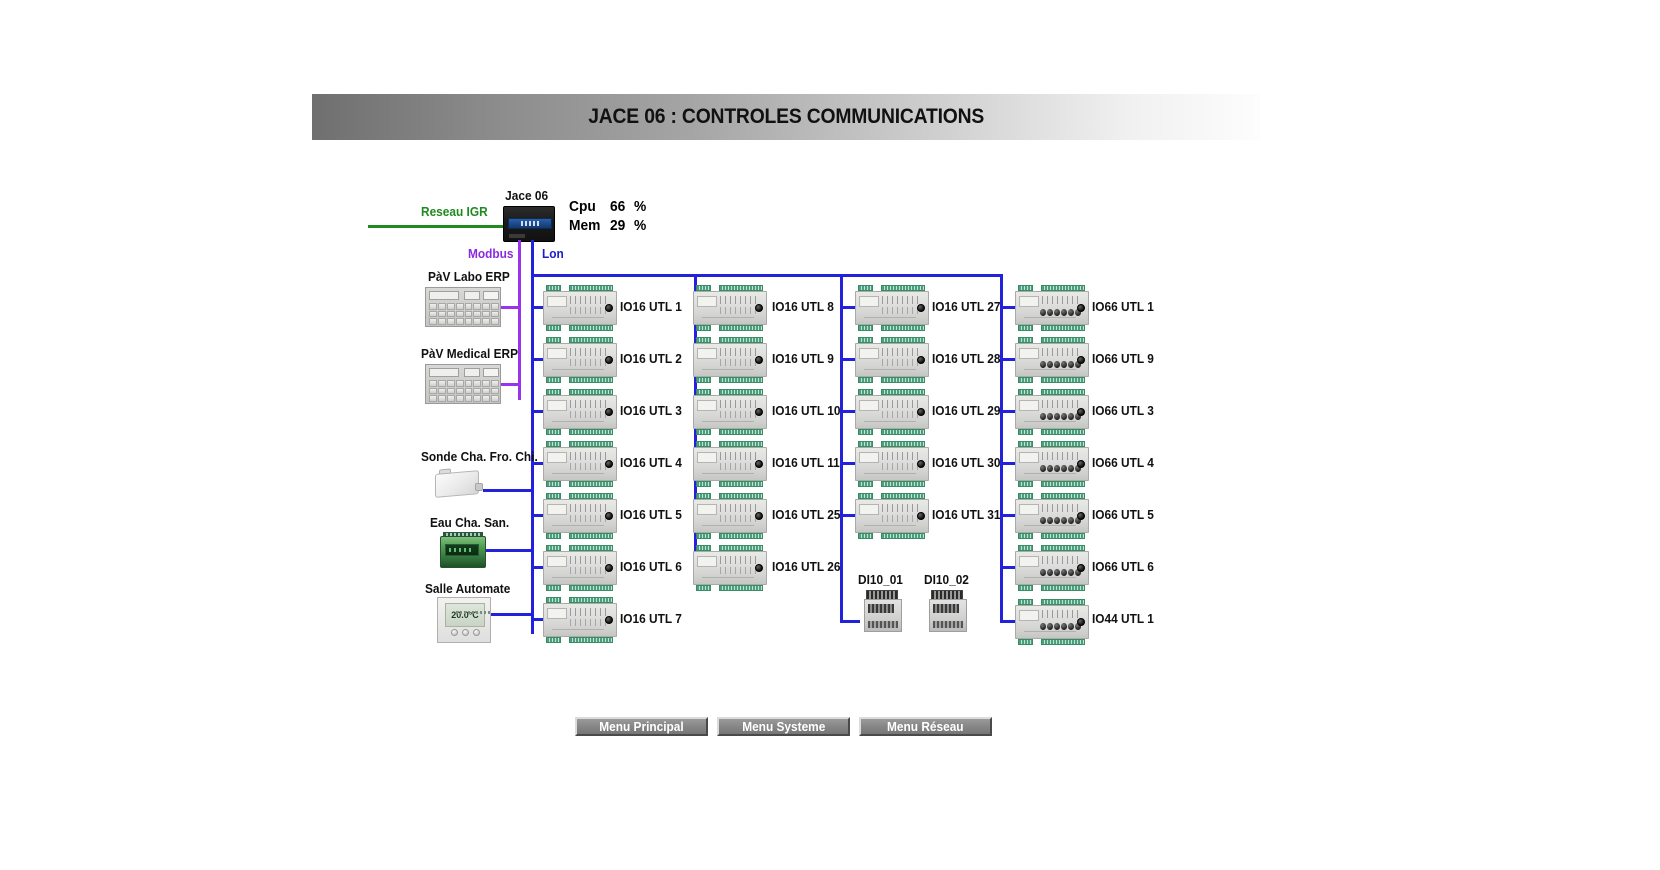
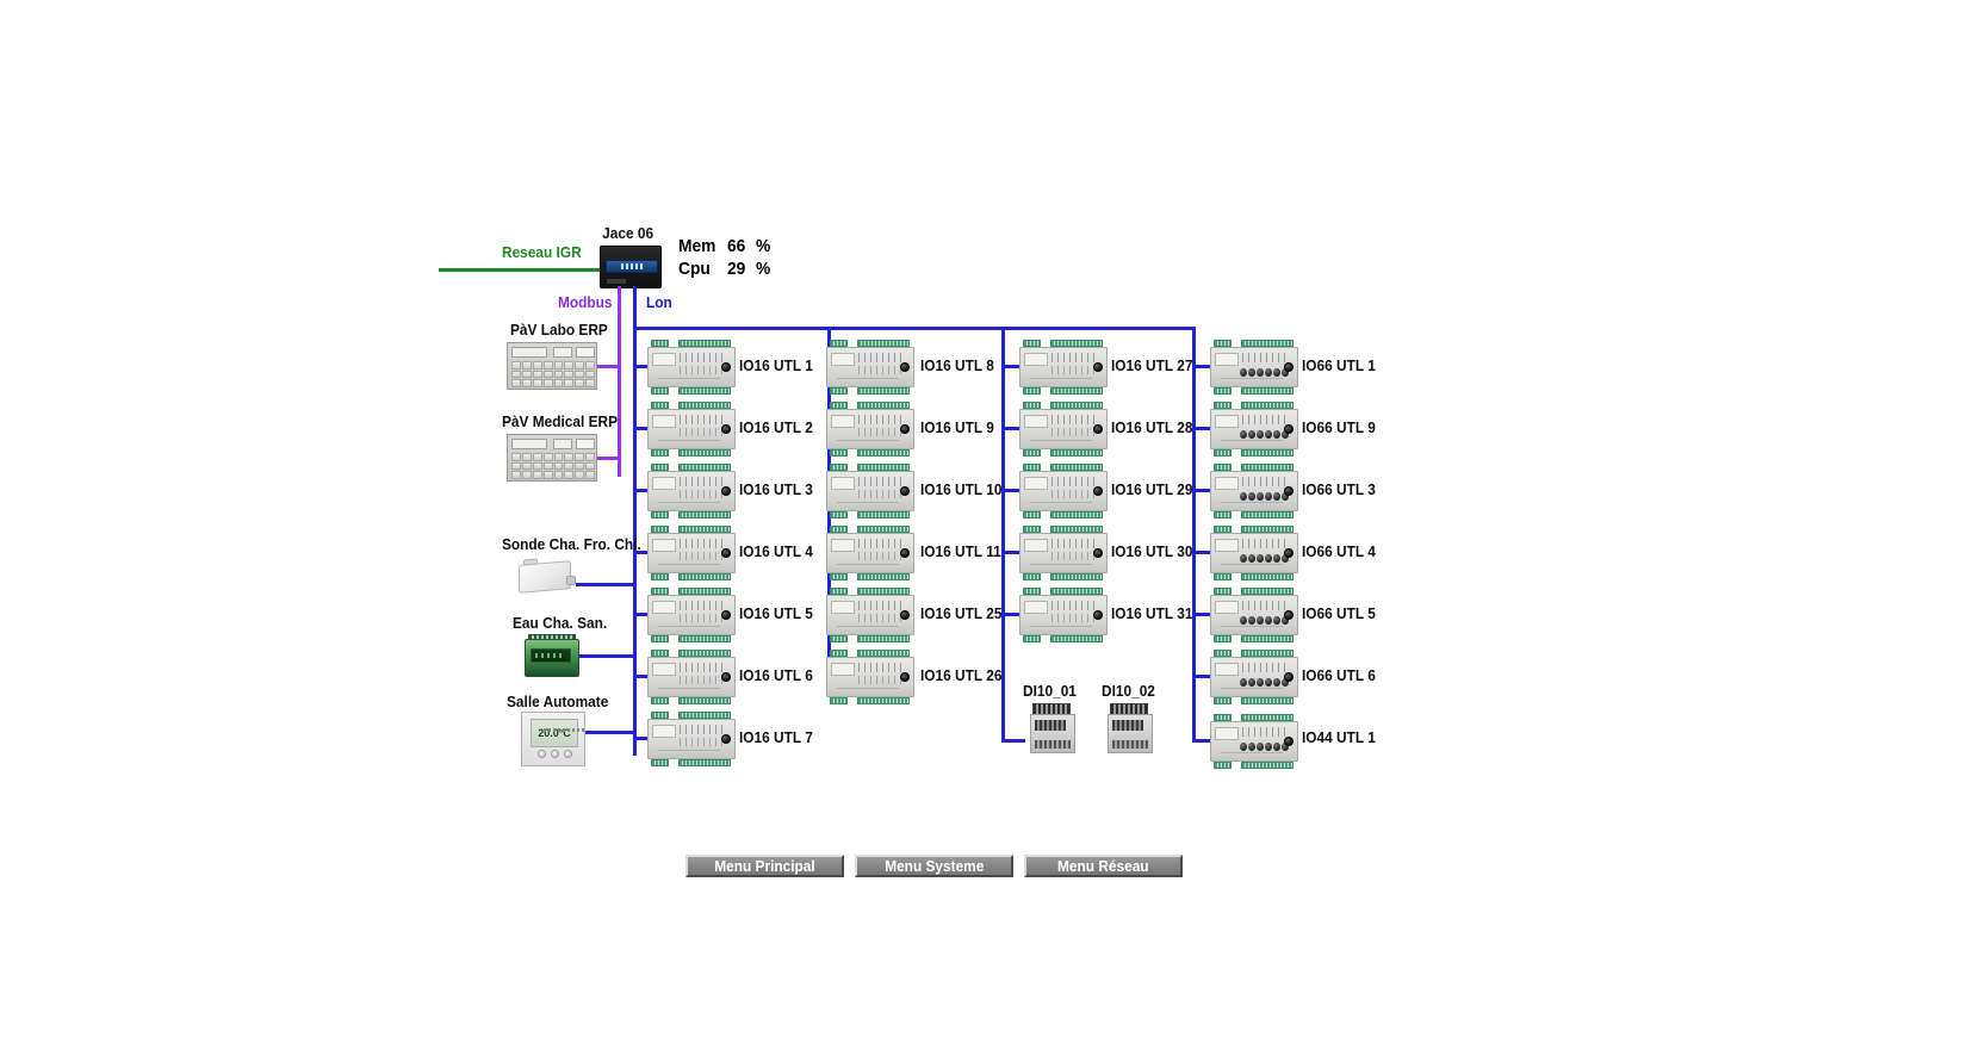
- JACE 06 : CONTROLES COMMUNICATIONS
  Reseau IGR
  Jace 06
- Cpu
+ Mem
  66
  %
- Mem
+ Cpu
  29
  %
  Modbus
  Lon
  PàV Labo ERP
  PàV Medical ERP
  Sonde Cha. Fro. Chi.
  Eau Cha. San.
  Salle Automate
  20.0°C
  IO16 UTL 1
  IO16 UTL 2
  IO16 UTL 3
  IO16 UTL 4
  IO16 UTL 5
  IO16 UTL 6
  IO16 UTL 7
  IO16 UTL 8
  IO16 UTL 9
  IO16 UTL 10
  IO16 UTL 11
  IO16 UTL 25
  IO16 UTL 26
  IO16 UTL 27
  IO16 UTL 28
  IO16 UTL 29
  IO16 UTL 30
  IO16 UTL 31
  DI10_01
  DI10_02
  IO66 UTL 1
  IO66 UTL 9
  IO66 UTL 3
  IO66 UTL 4
  IO66 UTL 5
  IO66 UTL 6
  IO44 UTL 1
  Menu Principal
  Menu Systeme
  Menu Réseau
